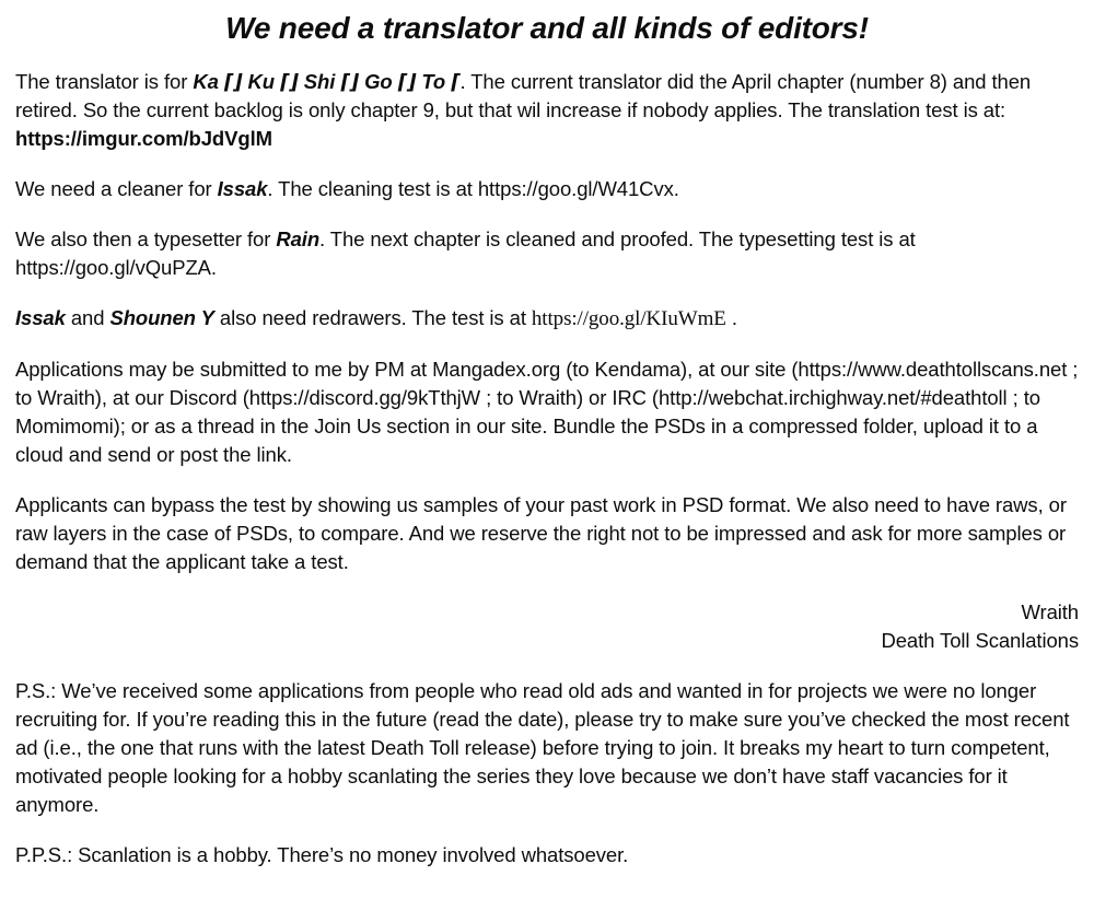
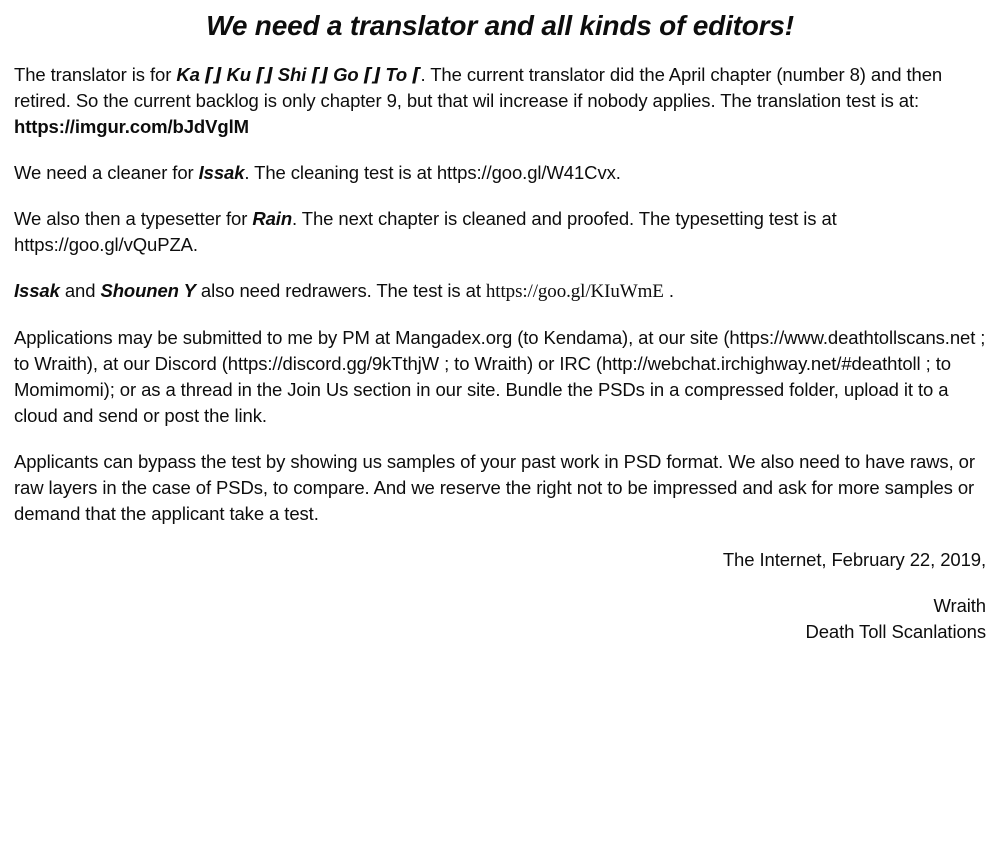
  We need a translator and all kinds of editors!
  The translator is for Ka ⌈⌋ Ku ⌈⌋ Shi ⌈⌋ Go ⌈⌋ To ⌈. The current translator did the April chapter (number 8) and then retired. So the current backlog is only chapter 9, but that wil increase if nobody applies. The translation test is at: https://imgur.com/bJdVglM
  We need a cleaner for Issak. The cleaning test is at https://goo.gl/W41Cvx.
  We also then a typesetter for Rain. The next chapter is cleaned and proofed. The typesetting test is at https://goo.gl/vQuPZA.
  Issak and Shounen Y also need redrawers. The test is at https://goo.gl/KIuWmE .
  Applications may be submitted to me by PM at Mangadex.org (to Kendama), at our site (https://www.deathtollscans.net ; to Wraith), at our Discord (https://discord.gg/9kTthjW ; to Wraith) or IRC (http://webchat.irchighway.net/#deathtoll ; to Momimomi); or as a thread in the Join Us section in our site. Bundle the PSDs in a compressed folder, upload it to a cloud and send or post the link.
  Applicants can bypass the test by showing us samples of your past work in PSD format. We also need to have raws, or raw layers in the case of PSDs, to compare. And we reserve the right not to be impressed and ask for more samples or demand that the applicant take a test.
+ The Internet, February 22, 2019,
  Wraith
  Death Toll Scanlations
- P.S.: We’ve received some applications from people who read old ads and wanted in for projects we were no longer recruiting for. If you’re reading this in the future (read the date), please try to make sure you’ve checked the most recent ad (i.e., the one that runs with the latest Death Toll release) before trying to join. It breaks my heart to turn competent, motivated people looking for a hobby scanlating the series they love because we don’t have staff vacancies for it anymore.
- P.P.S.: Scanlation is a hobby. There’s no money involved whatsoever.
